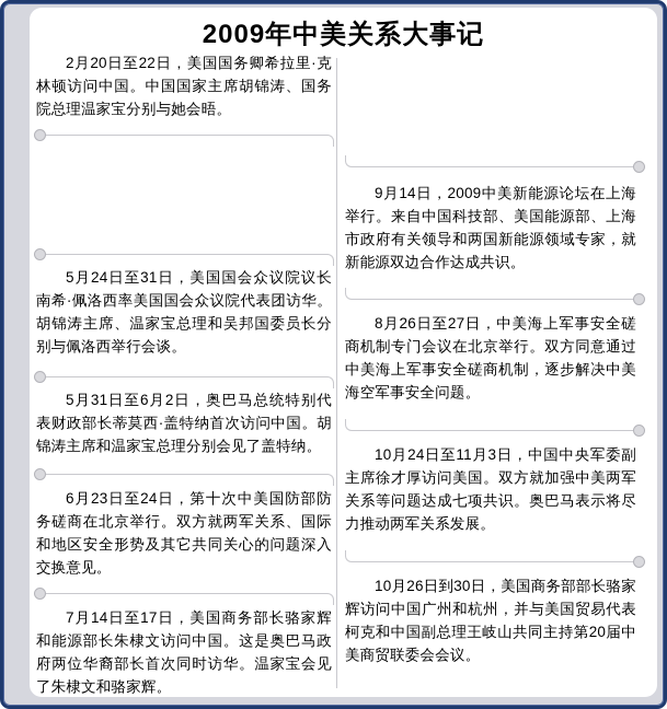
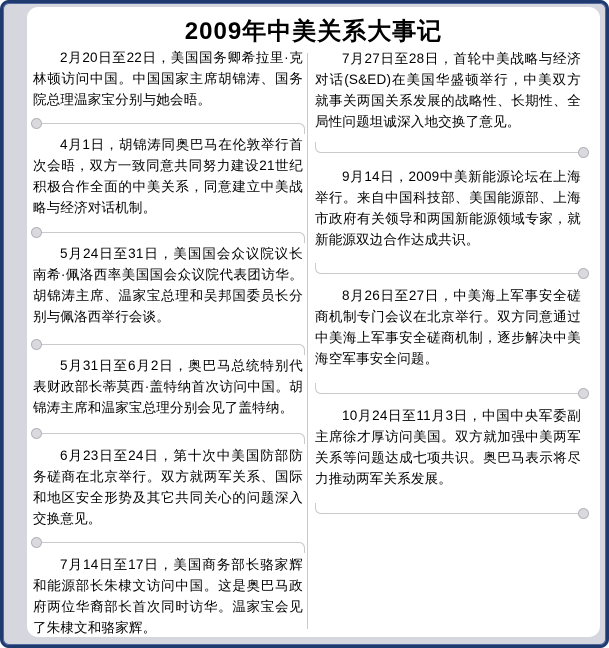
  2009年中美关系大事记
  2月20日至22日，美国国务卿希拉里·克林顿访问中国。中国国家主席胡锦涛、国务院总理温家宝分别与她会晤。
+ 4月1日，胡锦涛同奥巴马在伦敦举行首次会晤，双方一致同意共同努力建设21世纪积极合作全面的中美关系，同意建立中美战略与经济对话机制。
  5月24日至31日，美国国会众议院议长南希·佩洛西率美国国会众议院代表团访华。胡锦涛主席、温家宝总理和吴邦国委员长分别与佩洛西举行会谈。
  5月31日至6月2日，奥巴马总统特别代表财政部长蒂莫西·盖特纳首次访问中国。胡锦涛主席和温家宝总理分别会见了盖特纳。
  6月23日至24日，第十次中美国防部防务磋商在北京举行。双方就两军关系、国际和地区安全形势及其它共同关心的问题深入交换意见。
  7月14日至17日，美国商务部长骆家辉和能源部长朱棣文访问中国。这是奥巴马政府两位华裔部长首次同时访华。温家宝会见了朱棣文和骆家辉。
+ 7月27日至28日，首轮中美战略与经济对话(S&ED)在美国华盛顿举行，中美双方就事关两国关系发展的战略性、长期性、全局性问题坦诚深入地交换了意见。
  9月14日，2009中美新能源论坛在上海举行。来自中国科技部、美国能源部、上海市政府有关领导和两国新能源领域专家，就新能源双边合作达成共识。
  8月26日至27日，中美海上军事安全磋商机制专门会议在北京举行。双方同意通过中美海上军事安全磋商机制，逐步解决中美海空军事安全问题。
  10月24日至11月3日，中国中央军委副主席徐才厚访问美国。双方就加强中美两军关系等问题达成七项共识。奥巴马表示将尽力推动两军关系发展。
- 10月26日到30日，美国商务部部长骆家辉访问中国广州和杭州，并与美国贸易代表柯克和中国副总理王岐山共同主持第20届中美商贸联委会会议。
